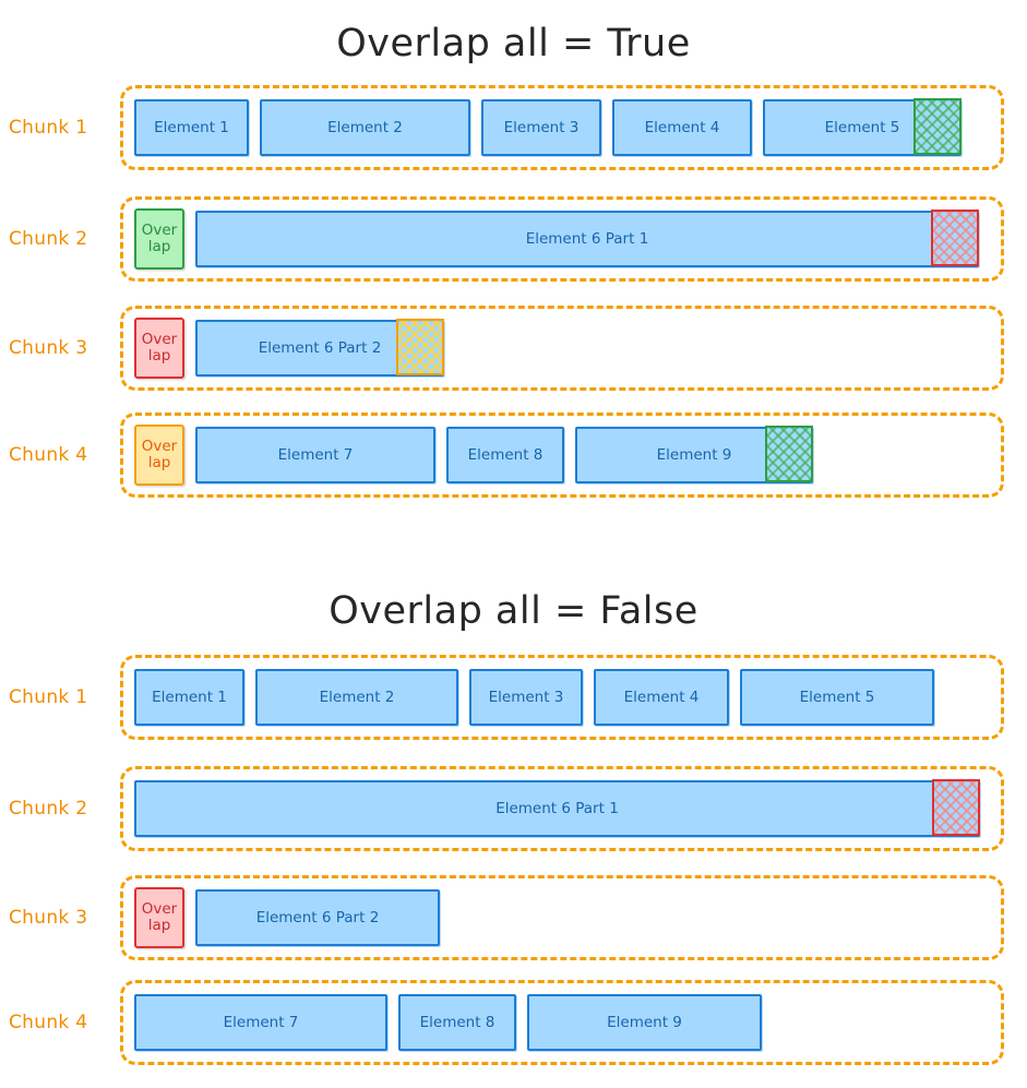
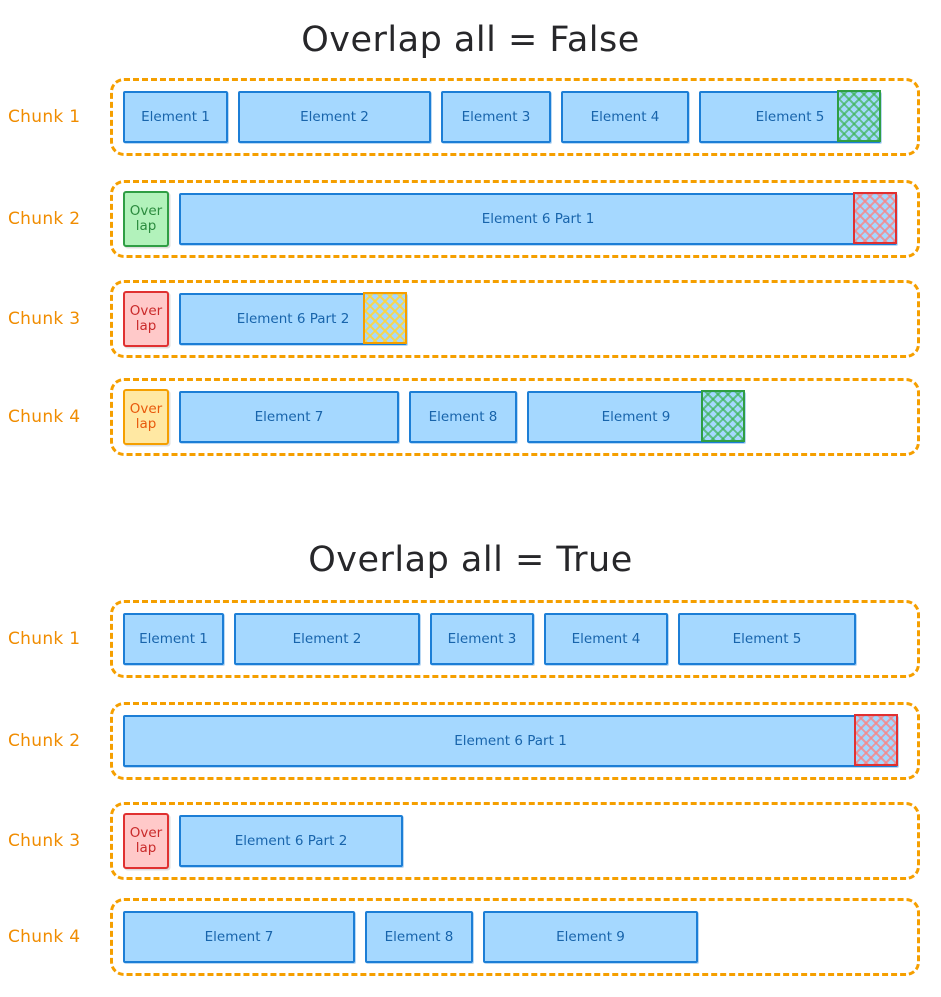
- Overlap all = True
+ Overlap all = False
  Chunk 1
  Element 1
  Element 2
  Element 3
  Element 4
  Element 5
  Chunk 2
  Over
  lap
  Element 6 Part 1
  Chunk 3
  Over
  lap
  Element 6 Part 2
  Chunk 4
  Over
  lap
  Element 7
  Element 8
  Element 9
- Overlap all = False
+ Overlap all = True
  Chunk 1
  Element 1
  Element 2
  Element 3
  Element 4
  Element 5
  Chunk 2
  Element 6 Part 1
  Chunk 3
  Over
  lap
  Element 6 Part 2
  Chunk 4
  Element 7
  Element 8
  Element 9
